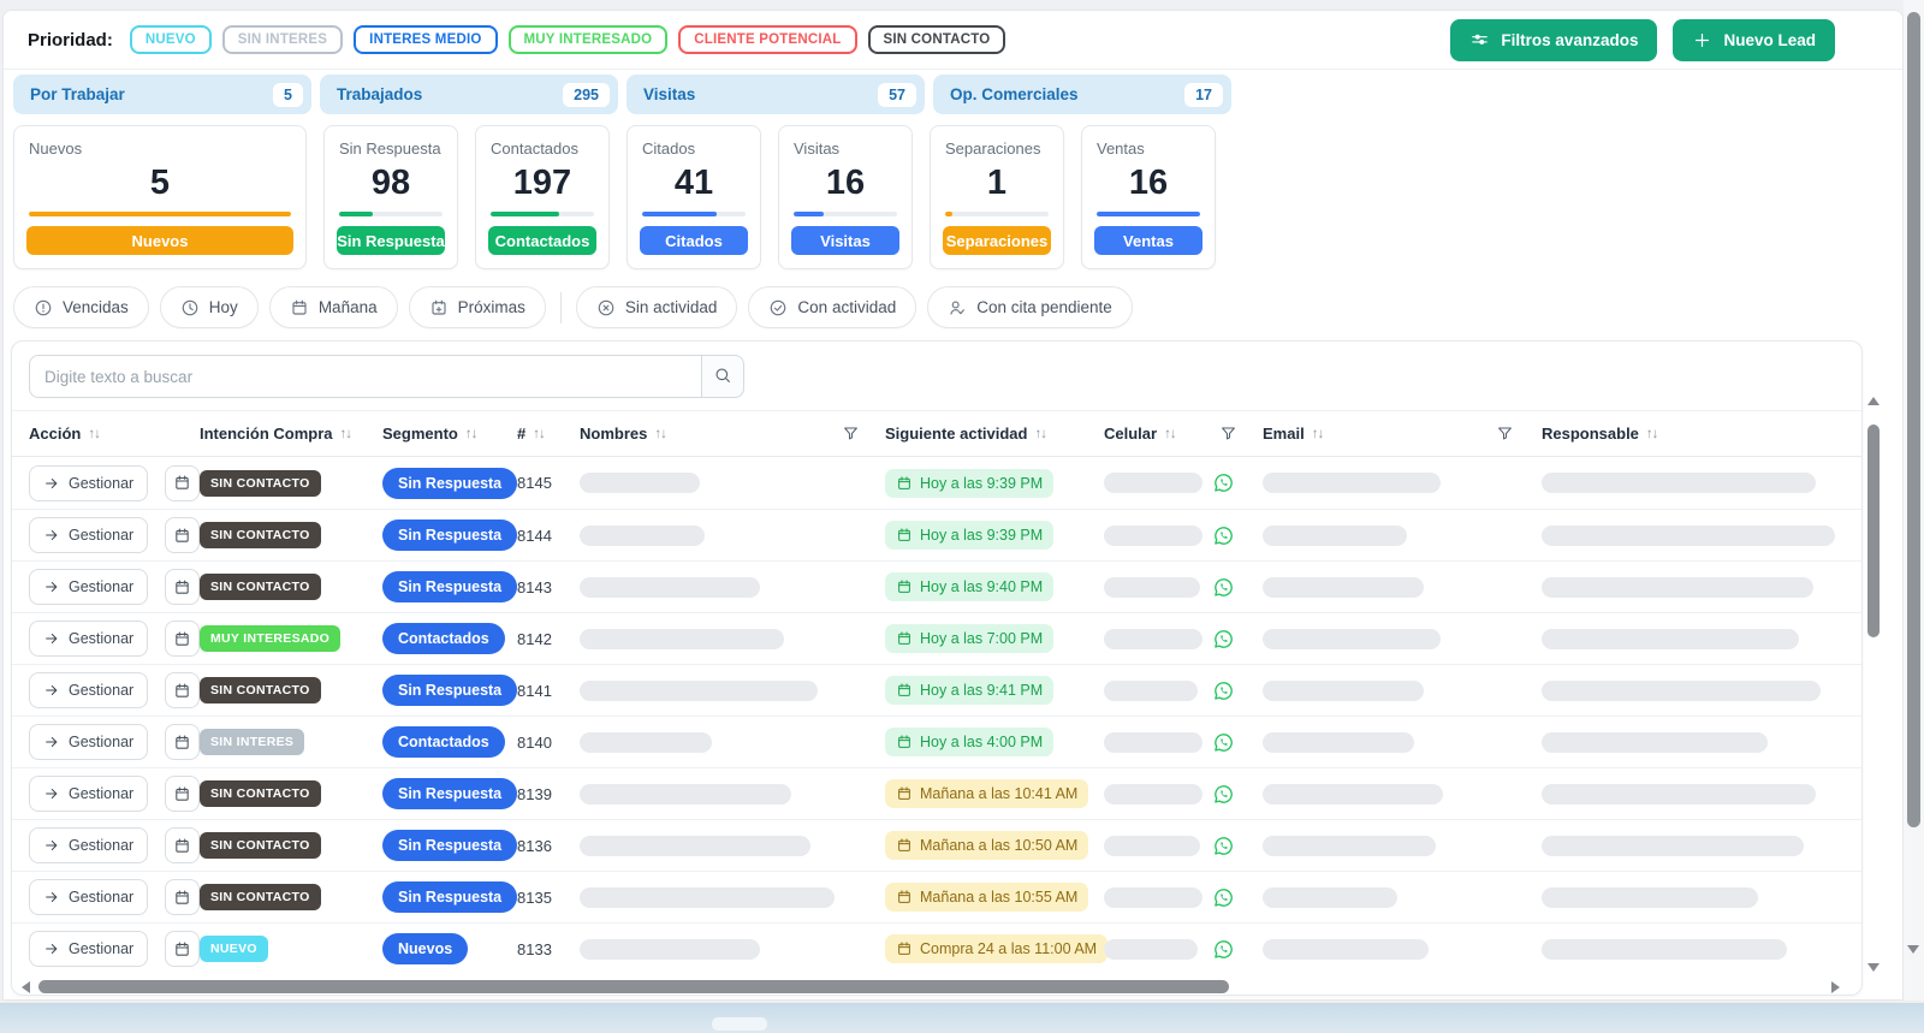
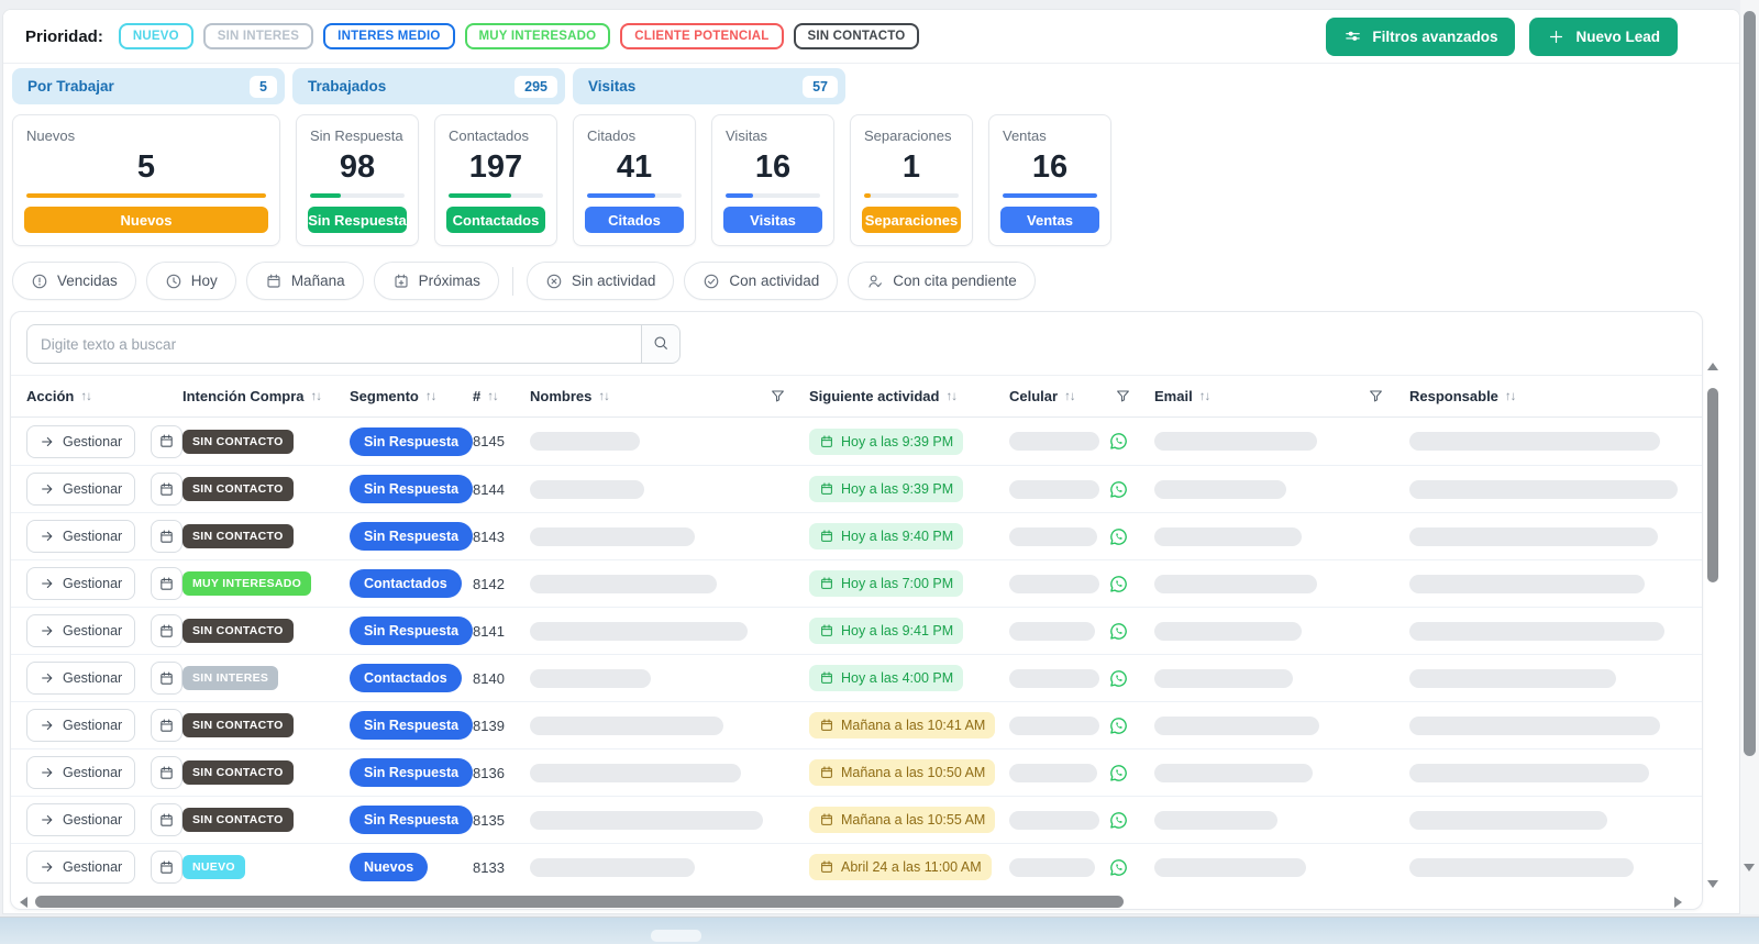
  Prioridad:
  NUEVO
  SIN INTERES
  INTERES MEDIO
  MUY INTERESADO
  CLIENTE POTENCIAL
  SIN CONTACTO
  Filtros avanzados
  Nuevo Lead
  Por Trabajar
  5
  Trabajados
  295
  Visitas
  57
- Op. Comerciales
- 17
  Nuevos
  5
  Nuevos
  Sin Respuesta
  98
  Sin Respuesta
  Contactados
  197
  Contactados
  Citados
  41
  Citados
  Visitas
  16
  Visitas
  Separaciones
  1
  Separaciones
  Ventas
  16
  Ventas
  Vencidas
  Hoy
  Mañana
  Próximas
  Sin actividad
  Con actividad
  Con cita pendiente
  Digite texto a buscar
  Acción
  ↑↓
  Intención Compra
  ↑↓
  Segmento
  ↑↓
  #
  ↑↓
  Nombres
  ↑↓
  Siguiente actividad
  ↑↓
  Celular
  ↑↓
  Email
  ↑↓
  Responsable
  ↑↓
  Gestionar
  SIN CONTACTO
  Sin Respuesta
  8145
  Hoy a las 9:39 PM
  Gestionar
  SIN CONTACTO
  Sin Respuesta
  8144
  Hoy a las 9:39 PM
  Gestionar
  SIN CONTACTO
  Sin Respuesta
  8143
  Hoy a las 9:40 PM
  Gestionar
  MUY INTERESADO
  Contactados
  8142
  Hoy a las 7:00 PM
  Gestionar
  SIN CONTACTO
  Sin Respuesta
  8141
  Hoy a las 9:41 PM
  Gestionar
  SIN INTERES
  Contactados
  8140
  Hoy a las 4:00 PM
  Gestionar
  SIN CONTACTO
  Sin Respuesta
  8139
  Mañana a las 10:41 AM
  Gestionar
  SIN CONTACTO
  Sin Respuesta
  8136
  Mañana a las 10:50 AM
  Gestionar
  SIN CONTACTO
  Sin Respuesta
  8135
  Mañana a las 10:55 AM
  Gestionar
  NUEVO
  Nuevos
  8133
- Compra 24 a las 11:00 AM
+ Abril 24 a las 11:00 AM
